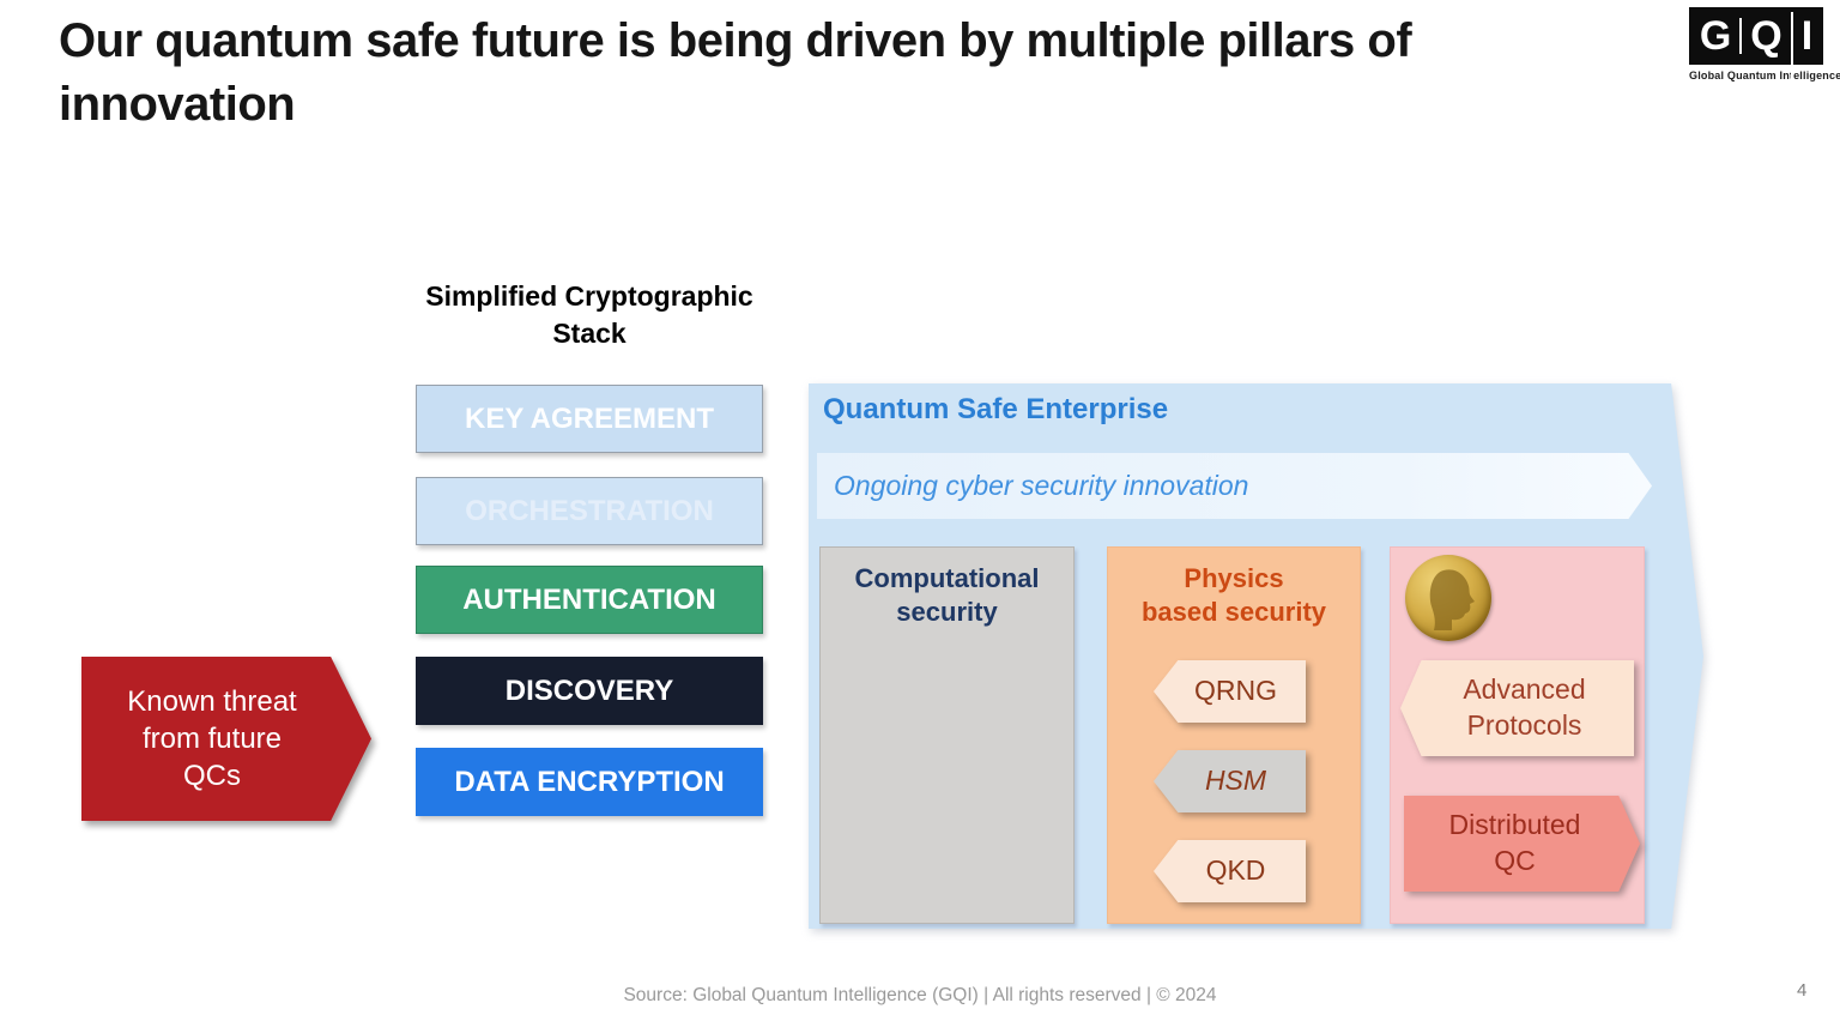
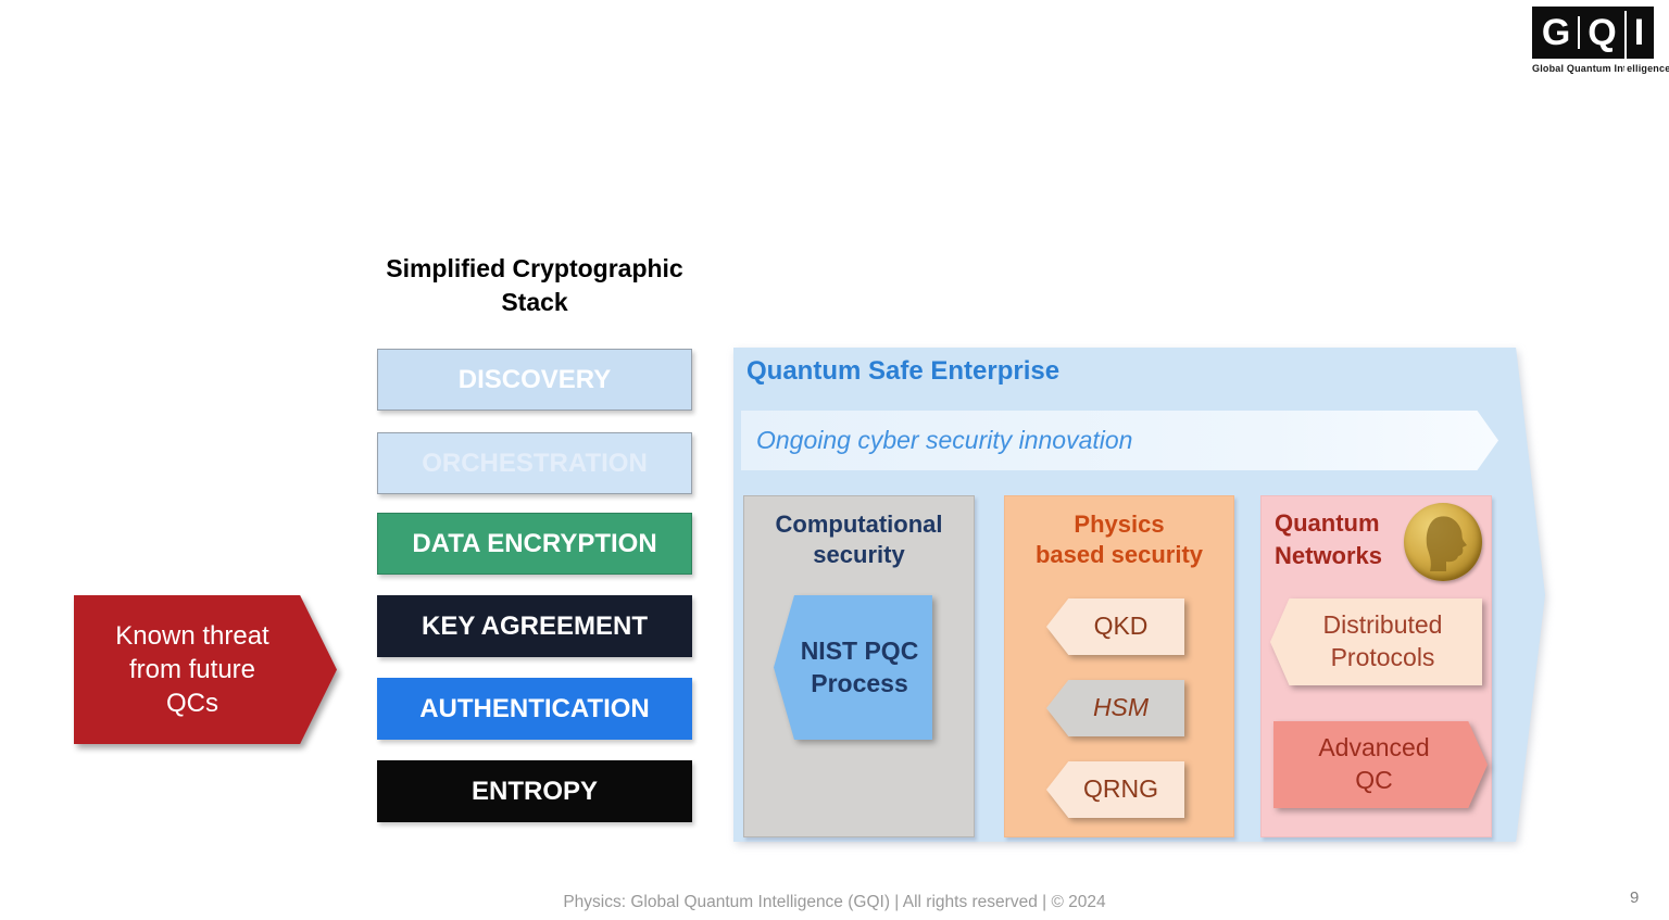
- Our quantum safe future is being driven by multiple pillars of innovation
  G
  Q
  I
  Global Quantum Inelligence
  Simplified Cryptographic Stack
- KEY AGREEMENT
+ DISCOVERY
- AUTHENTICATION
+ DATA ENCRYPTION
- DISCOVERY
+ KEY AGREEMENT
- DATA ENCRYPTION
+ AUTHENTICATION
+ ENTROPY
  Known threat
  from future
  QCs
  Quantum Safe Enterprise
  Ongoing cyber security innovation
  Computational
  security
  Physics
  based security
+ Quantum
+ Networks
+ NIST PQC
+ Process
- QRNG
+ QKD
  HSM
- QKD
+ QRNG
- Advanced
+ Distributed
  Protocols
- Distributed
+ Advanced
  QC
- Source: Global Quantum Intelligence (GQI) | All rights reserved | © 2024
+ Physics: Global Quantum Intelligence (GQI) | All rights reserved | © 2024
- 4
+ 9
